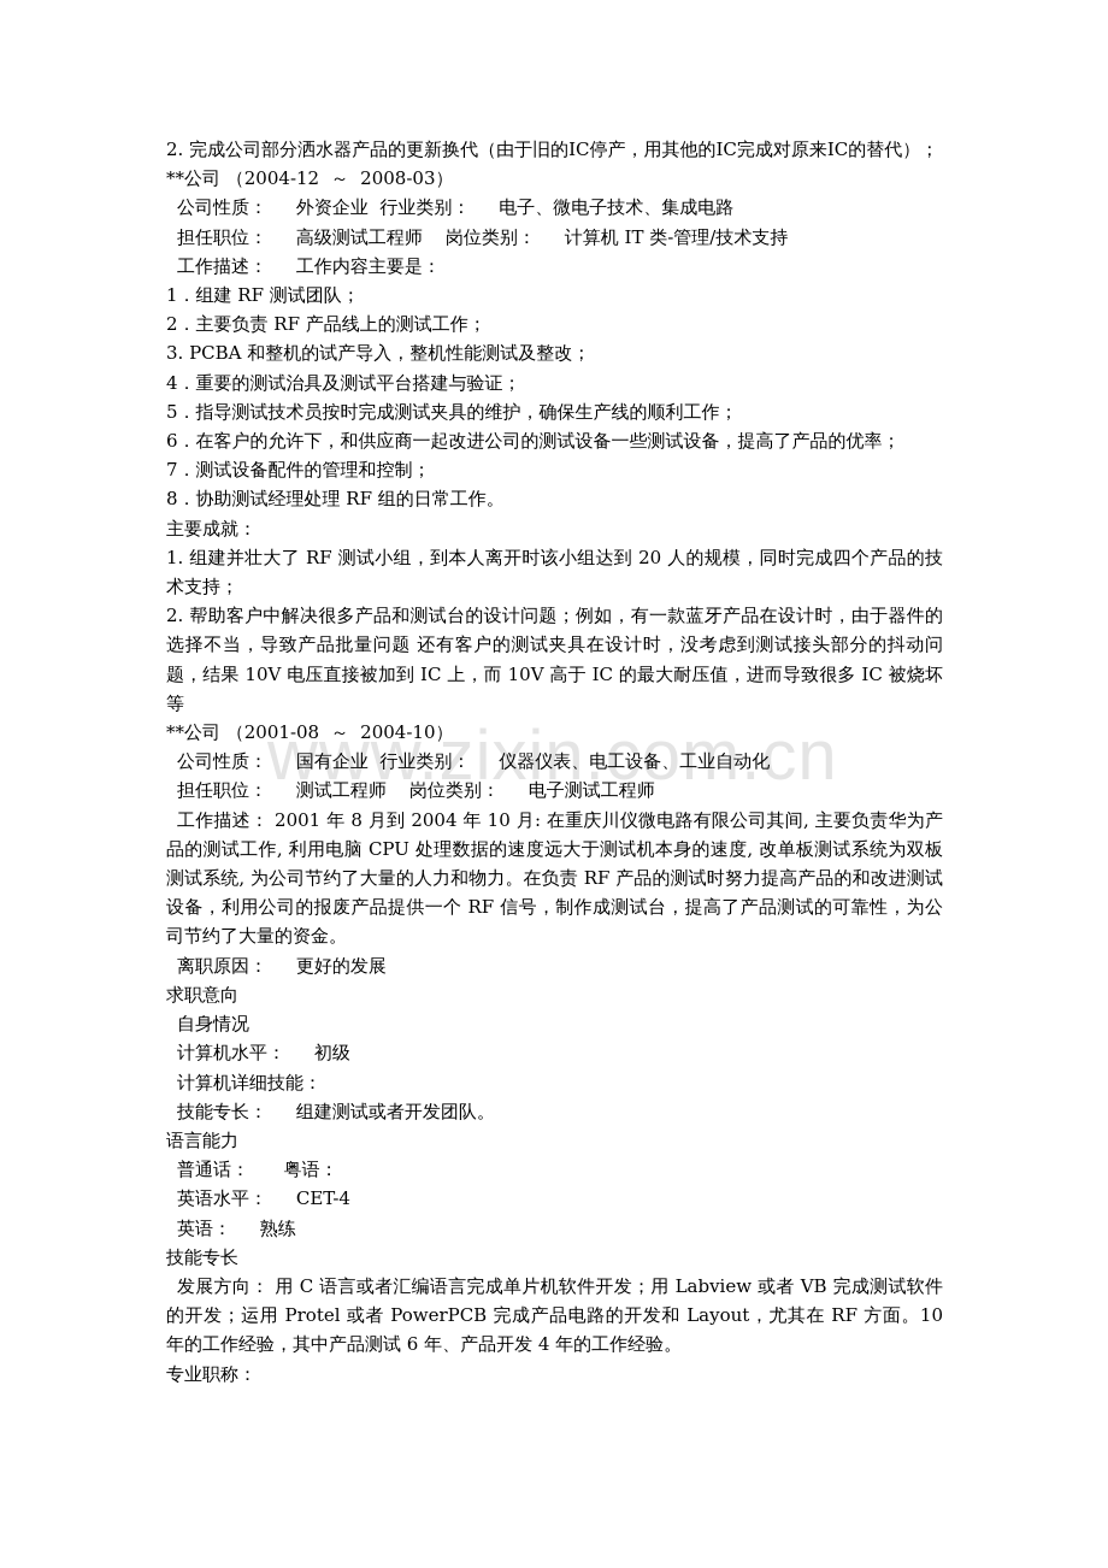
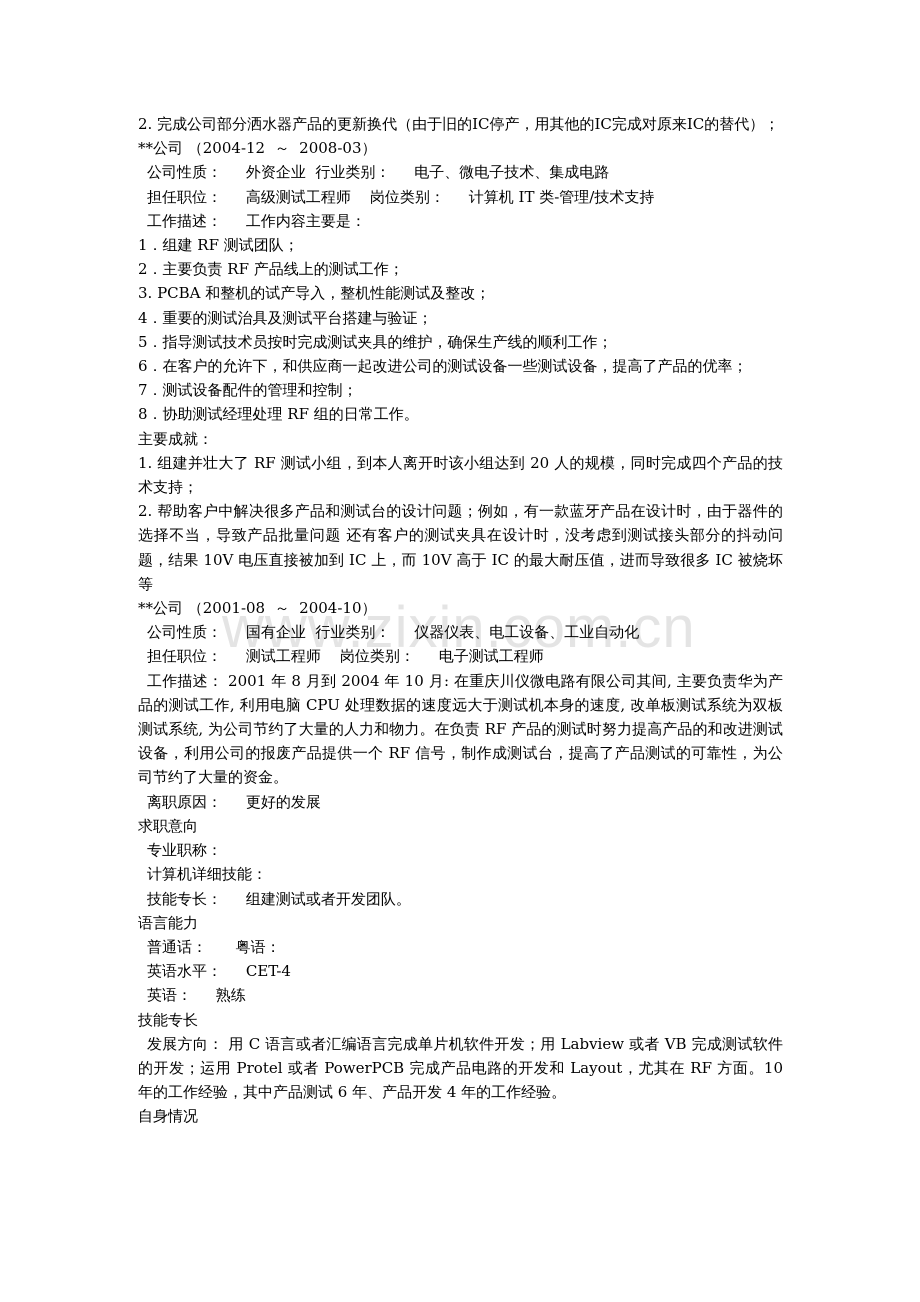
  www.zixin.com.cn
  2. 完成公司部分洒水器产品的更新换代（由于旧的IC停产，用其他的IC完成对原来IC的替代）；
  **公司 （2004-12 ～ 2008-03）
  公司性质： 外资企业 行业类别： 电子、微电子技术、集成电路
  担任职位： 高级测试工程师 岗位类别： 计算机 IT 类-管理/技术支持
  工作描述： 工作内容主要是：
  1．组建 RF 测试团队；
  2．主要负责 RF 产品线上的测试工作；
  3. PCBA 和整机的试产导入，整机性能测试及整改；
  4．重要的测试治具及测试平台搭建与验证；
  5．指导测试技术员按时完成测试夹具的维护，确保生产线的顺利工作；
  6．在客户的允许下，和供应商一起改进公司的测试设备一些测试设备，提高了产品的优率；
  7．测试设备配件的管理和控制；
  8．协助测试经理处理 RF 组的日常工作。
  主要成就：
  1. 组建并壮大了 RF 测试小组，到本人离开时该小组达到 20 人的规模，同时完成四个产品的技术支持；
  2. 帮助客户中解决很多产品和测试台的设计问题；例如，有一款蓝牙产品在设计时，由于器件的选择不当，导致产品批量问题 还有客户的测试夹具在设计时，没考虑到测试接头部分的抖动问题，结果 10V 电压直接被加到 IC 上，而 10V 高于 IC 的最大耐压值，进而导致很多 IC 被烧坏等
  **公司 （2001-08 ～ 2004-10）
  公司性质： 国有企业 行业类别： 仪器仪表、电工设备、工业自动化
  担任职位： 测试工程师 岗位类别： 电子测试工程师
  工作描述： 2001 年 8 月到 2004 年 10 月: 在重庆川仪微电路有限公司其间, 主要负责华为产品的测试工作, 利用电脑 CPU 处理数据的速度远大于测试机本身的速度, 改单板测试系统为双板测试系统, 为公司节约了大量的人力和物力。在负责 RF 产品的测试时努力提高产品的和改进测试设备，利用公司的报废产品提供一个 RF 信号，制作成测试台，提高了产品测试的可靠性，为公司节约了大量的资金。
  离职原因： 更好的发展
  求职意向
- 自身情况
+ 专业职称：
- 计算机水平： 初级
  计算机详细技能：
  技能专长： 组建测试或者开发团队。
  语言能力
  普通话： 粤语：
  英语水平： CET-4
  英语： 熟练
  技能专长
  发展方向： 用 C 语言或者汇编语言完成单片机软件开发；用 Labview 或者 VB 完成测试软件的开发；运用 Protel 或者 PowerPCB 完成产品电路的开发和 Layout，尤其在 RF 方面。10 年的工作经验，其中产品测试 6 年、产品开发 4 年的工作经验。
- 专业职称：
+ 自身情况
